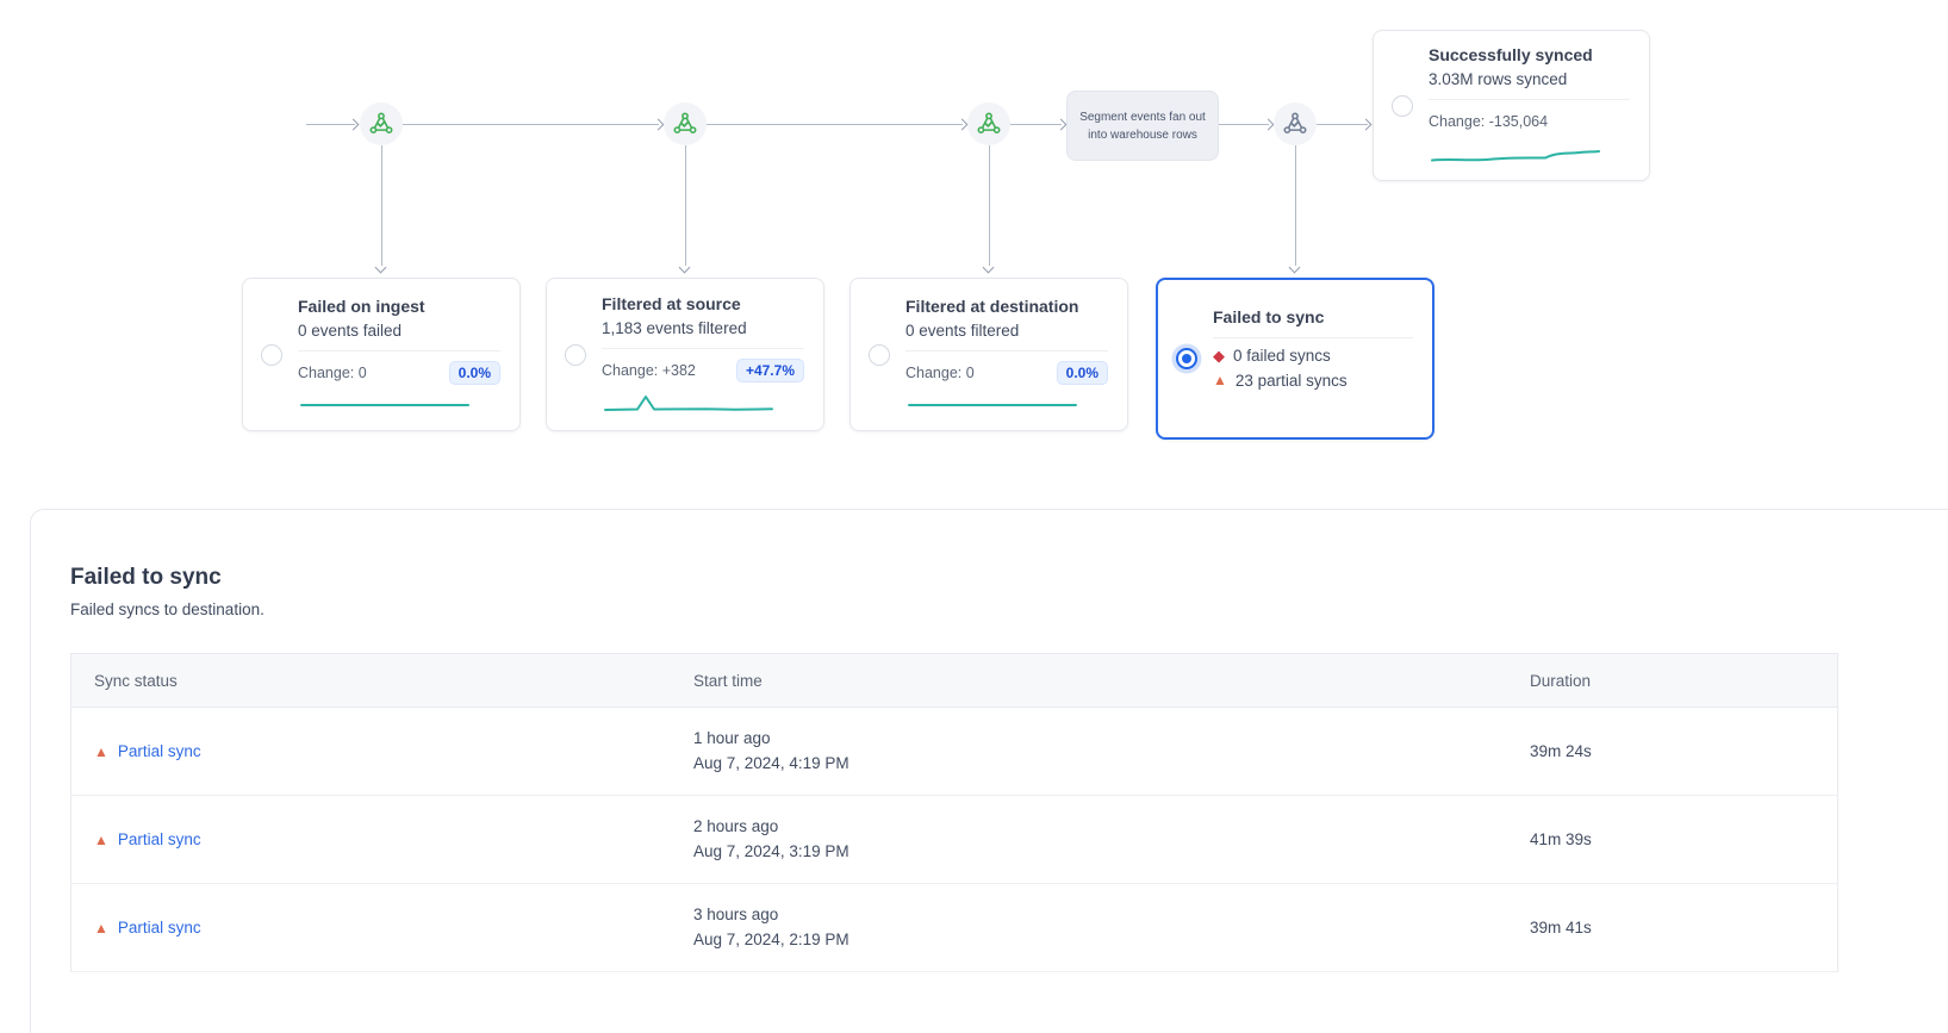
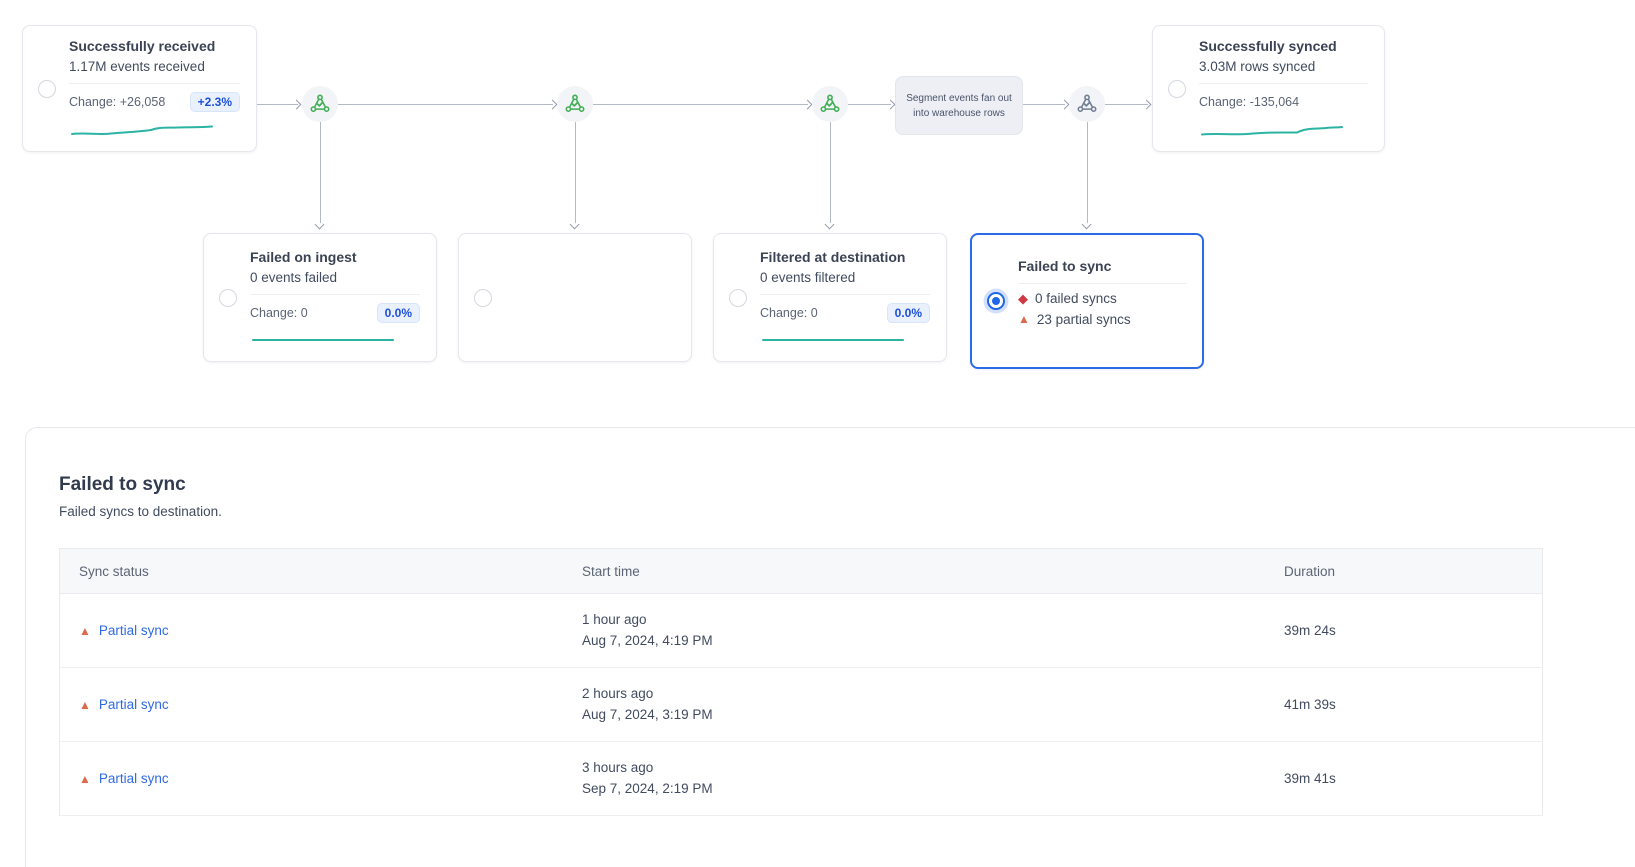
+ Successfully received
+ 1.17M events received
+ Change: +26,058
+ +2.3%
  Successfully synced
  3.03M rows synced
  Change: -135,064
  Segment events fan out into warehouse rows
  Failed on ingest
  0 events failed
  Change: 0
  0.0%
- Filtered at source
- 1,183 events filtered
- Change: +382
- +47.7%
  Filtered at destination
  0 events filtered
  Change: 0
  0.0%
  Failed to sync
  ◆
  0 failed syncs
  ▲
  23 partial syncs
  Failed to sync
  Failed syncs to destination.
  Sync status
  Start time
  Duration
  ▲
  Partial sync
  1 hour ago
  Aug 7, 2024, 4:19 PM
  39m 24s
  ▲
  Partial sync
  2 hours ago
  Aug 7, 2024, 3:19 PM
  41m 39s
  ▲
  Partial sync
  3 hours ago
- Aug 7, 2024, 2:19 PM
+ Sep 7, 2024, 2:19 PM
  39m 41s
